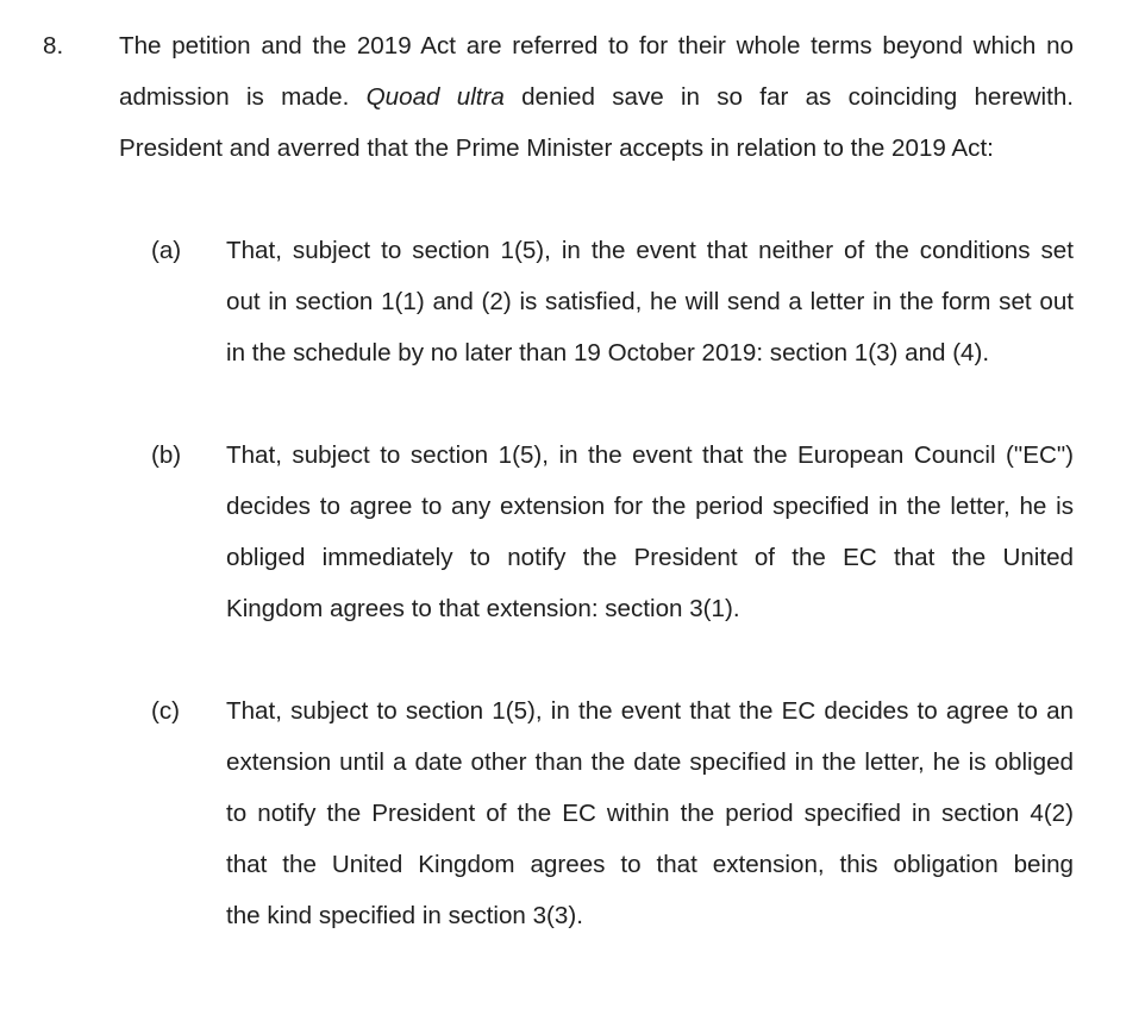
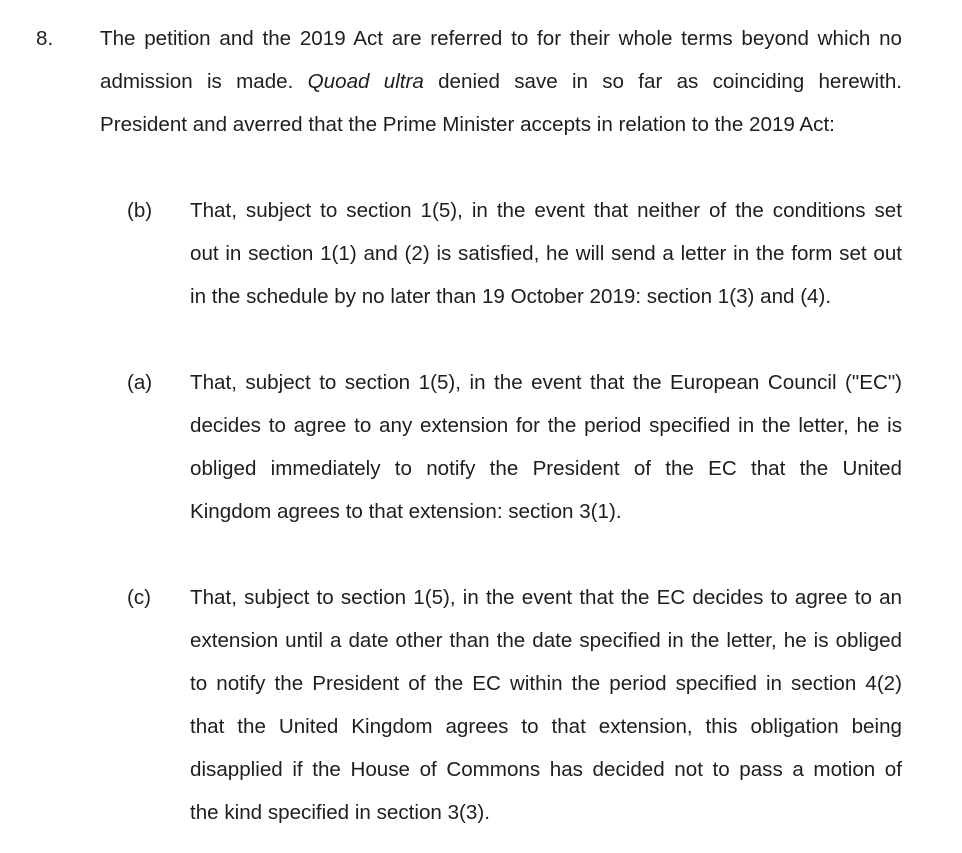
  8.
  The petition and the 2019 Act are referred to for their whole terms beyond which no
  admission is made. Quoad ultra denied save in so far as coinciding herewith.
  President and averred that the Prime Minister accepts in relation to the 2019 Act:
- (a)
+ (b)
  That, subject to section 1(5), in the event that neither of the conditions set
  out in section 1(1) and (2) is satisfied, he will send a letter in the form set out
  in the schedule by no later than 19 October 2019: section 1(3) and (4).
- (b)
+ (a)
  That, subject to section 1(5), in the event that the European Council ("EC")
  decides to agree to any extension for the period specified in the letter, he is
  obliged immediately to notify the President of the EC that the United
  Kingdom agrees to that extension: section 3(1).
  (c)
  That, subject to section 1(5), in the event that the EC decides to agree to an
  extension until a date other than the date specified in the letter, he is obliged
  to notify the President of the EC within the period specified in section 4(2)
  that the United Kingdom agrees to that extension, this obligation being
+ disapplied if the House of Commons has decided not to pass a motion of
  the kind specified in section 3(3).
